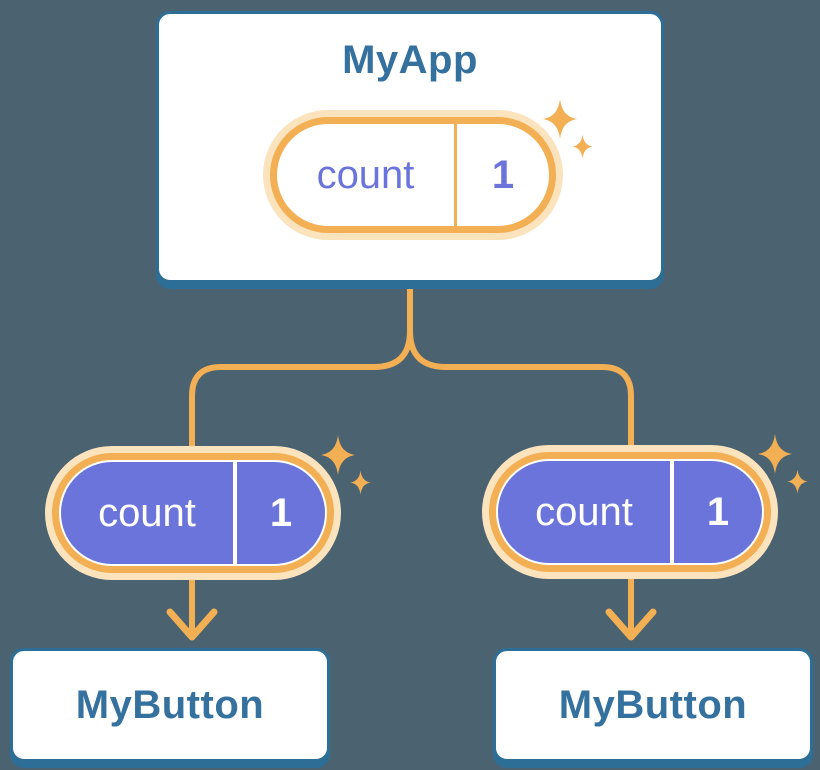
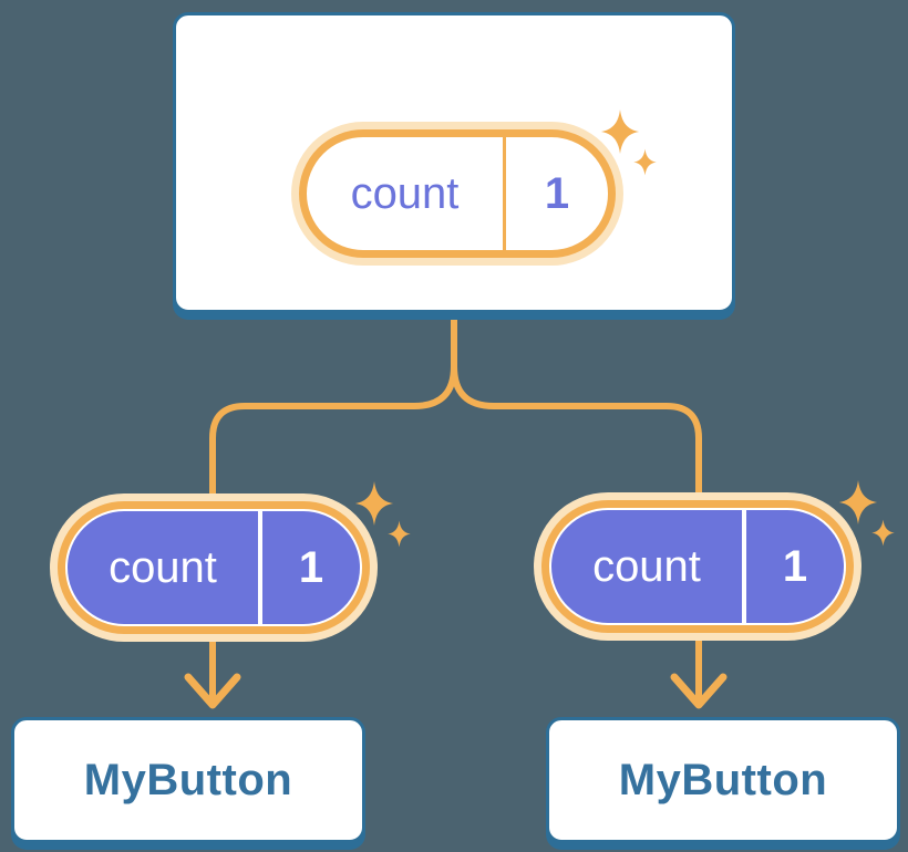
- MyApp
  count
  1
  count
  1
  count
  1
  MyButton
  MyButton
